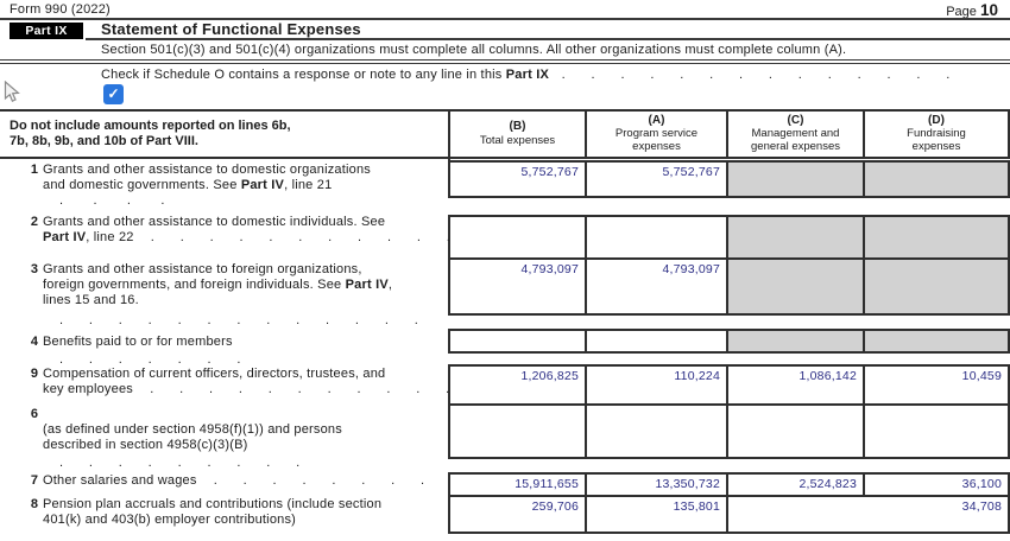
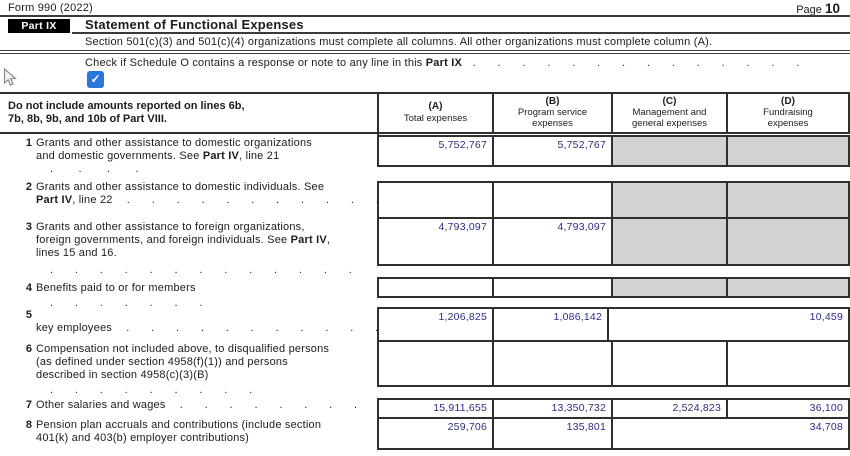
  Form 990 (2022)
  Page 10
  Part IX
  Statement of Functional Expenses
  Section 501(c)(3) and 501(c)(4) organizations must complete all columns. All other organizations must complete column (A).
  Check if Schedule O contains a response or note to any line in this Part IX . . . . . . . . . . . . . .
  ✓
  Do not include amounts reported on lines 6b,
  7b, 8b, 9b, and 10b of Part VIII.
- (B)
+ (A)
  Total expenses
- (A)
+ (B)
  Program service
  expenses
  (C)
  Management and
  general expenses
  (D)
  Fundraising
  expenses
  5,752,767
  5,752,767
  4,793,097
  4,793,097
  1,206,825
- 110,224
  1,086,142
  10,459
  15,911,655
  13,350,732
  2,524,823
  36,100
  259,706
  135,801
  34,708
  1
  Grants and other assistance to domestic organizations
  and domestic governments. See Part IV, line 21
  . . . .
  2
  Grants and other assistance to domestic individuals. See
  Part IV, line 22 . . . . . . . . . . .
  3
  Grants and other assistance to foreign organizations,
  foreign governments, and foreign individuals. See Part IV,
  lines 15 and 16.
  . . . . . . . . . . . . .
  4
  Benefits paid to or for members
  . . . . . . .
- 9
+ 5
- Compensation of current officers, directors, trustees, and
  key employees . . . . . . . . . . .
  6
+ Compensation not included above, to disqualified persons
  (as defined under section 4958(f)(1)) and persons
  described in section 4958(c)(3)(B)
  . . . . . . . . .
  7
  Other salaries and wages . . . . . . . .
  8
  Pension plan accruals and contributions (include section
  401(k) and 403(b) employer contributions)
